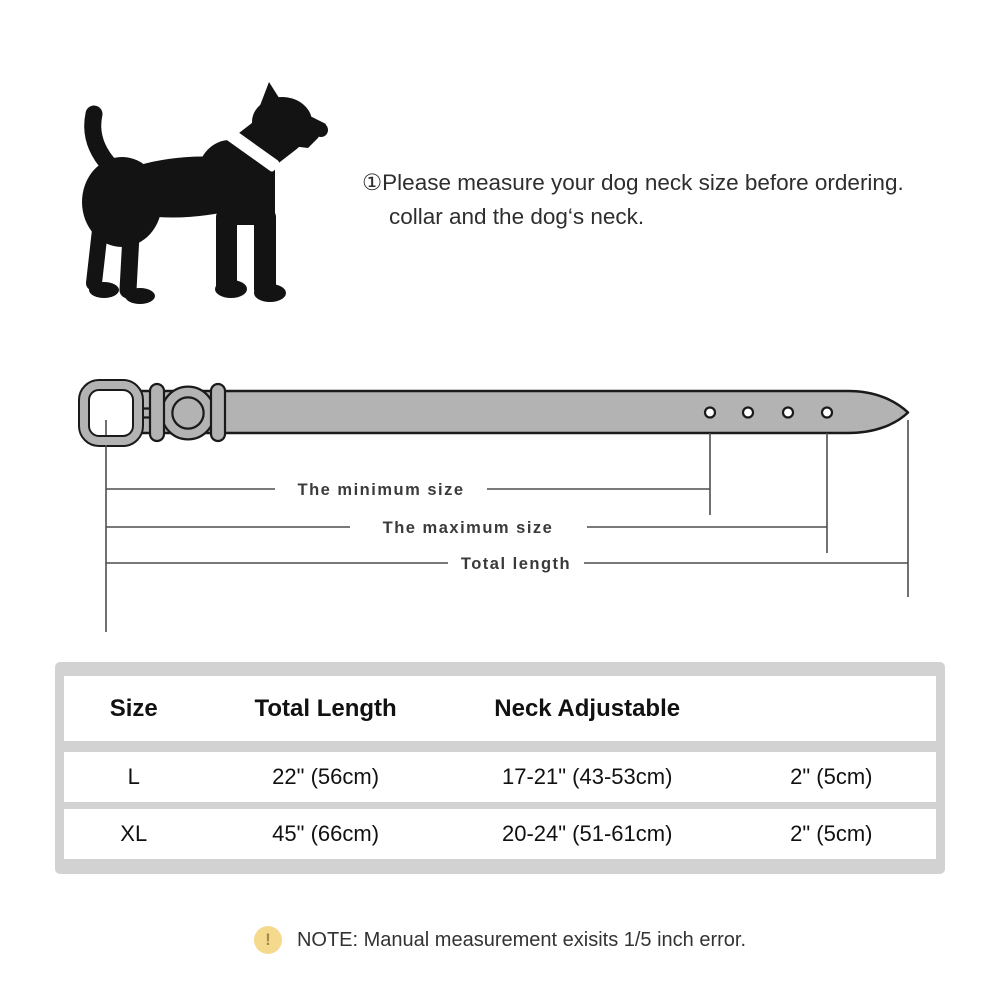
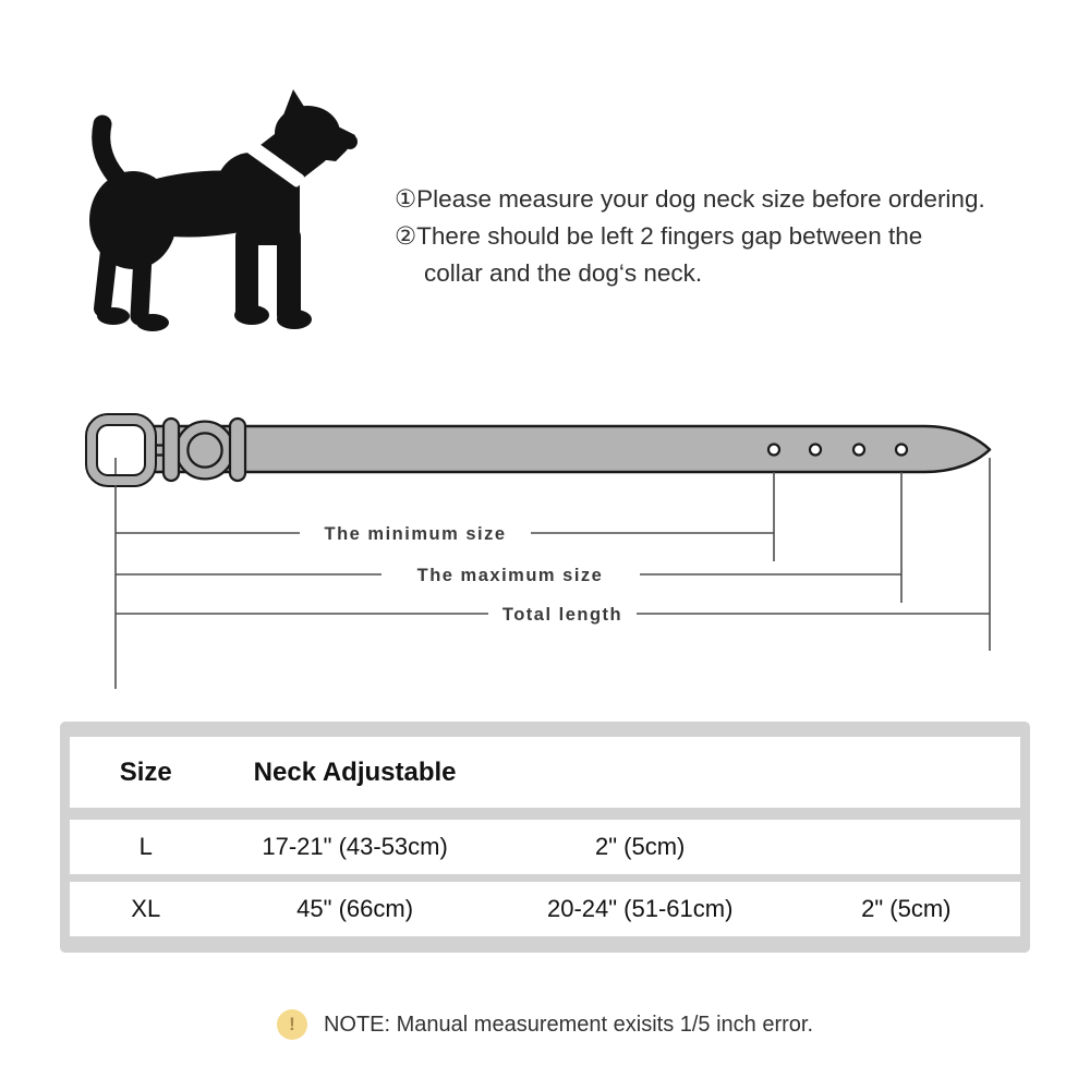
  ①Please measure your dog neck size before ordering.
+ ②There should be left 2 fingers gap between the
  collar and the dog‘s neck.
  The minimum size
  The maximum size
  Total length
  Size
- Total Length
  Neck Adjustable
  L
- 22" (56cm)
  17-21" (43-53cm)
  2" (5cm)
  XL
  45" (66cm)
  20-24" (51-61cm)
  2" (5cm)
  !
  NOTE: Manual measurement exisits 1/5 inch error.
